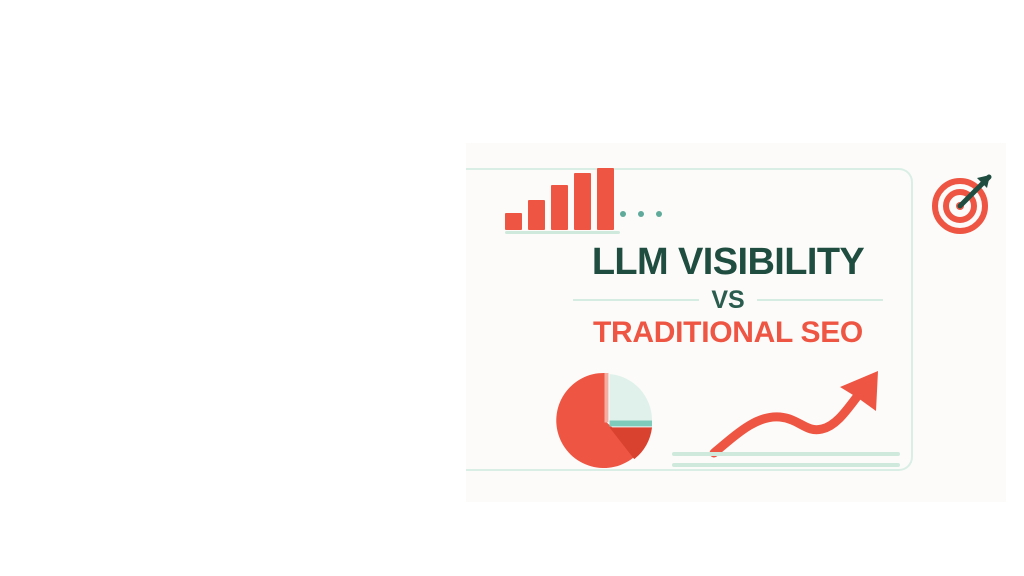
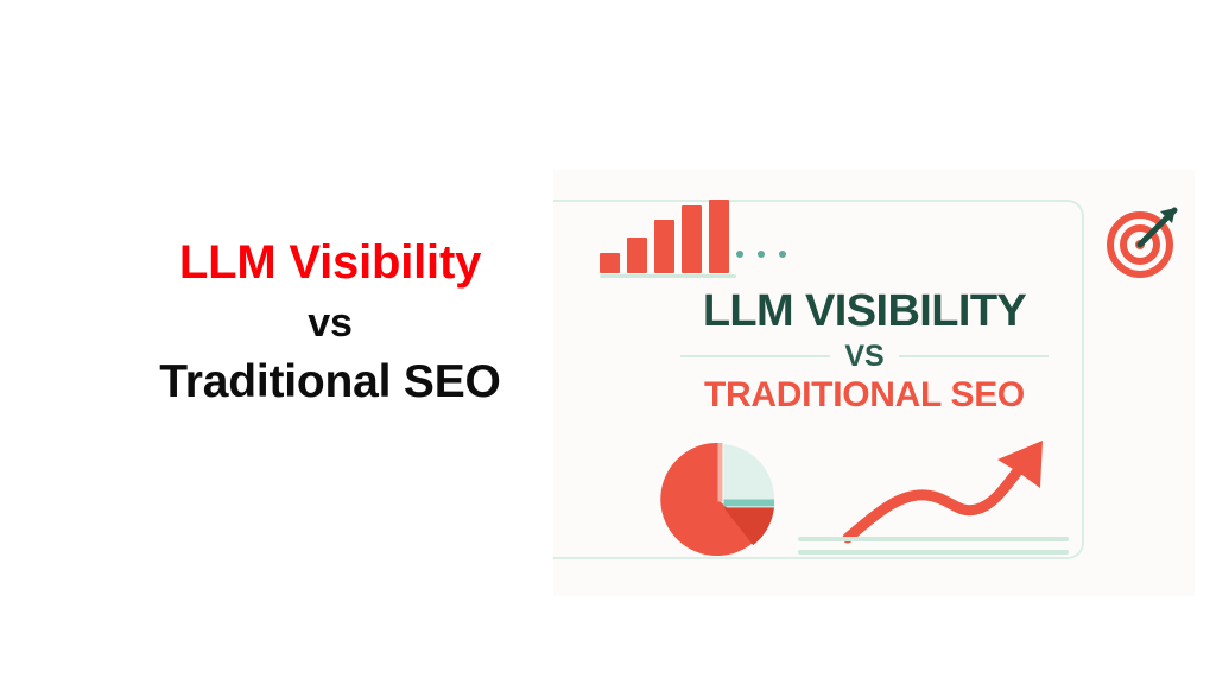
+ LLM Visibility
+ vs
+ Traditional SEO
  LLM VISIBILITY
  VS
  TRADITIONAL SEO
